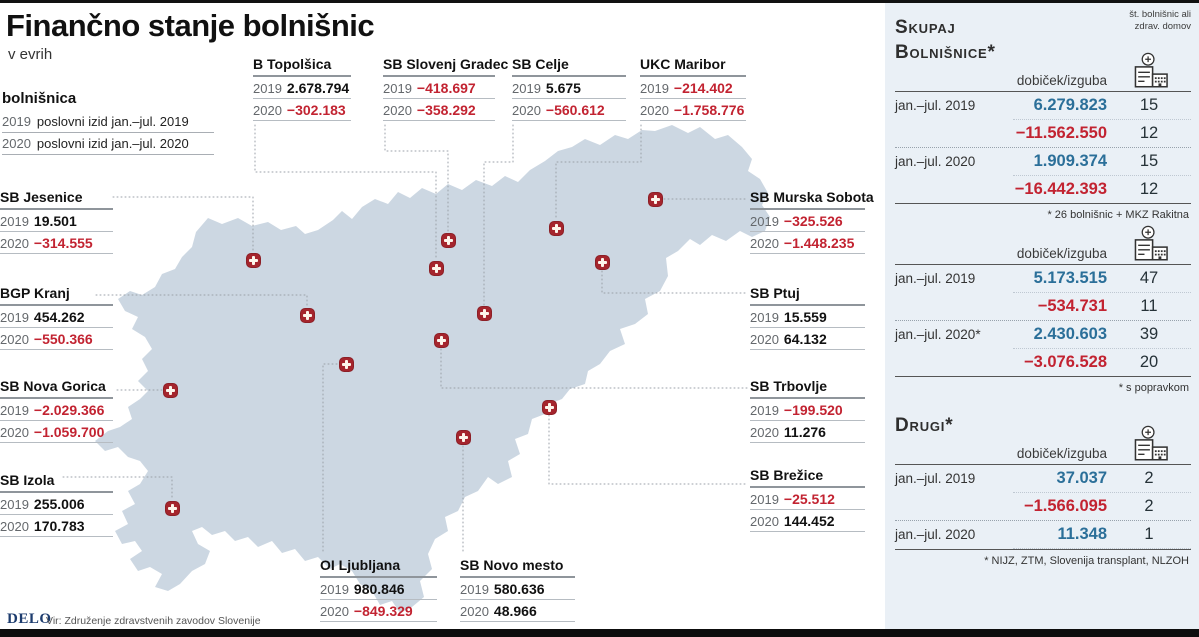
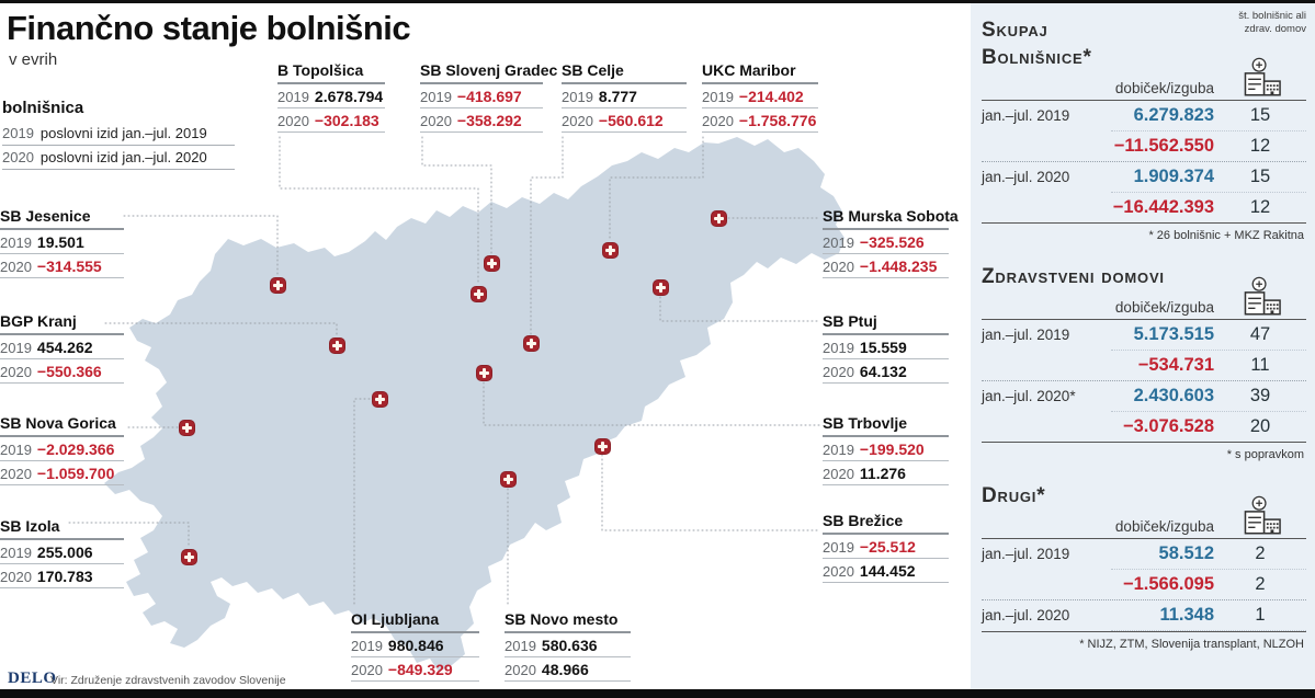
  Finančno stanje bolnišnic
  v evrih
  bolnišnica
  2019
  poslovni izid jan.–jul. 2019
  2020
  poslovni izid jan.–jul. 2020
  B Topolšica
  2019
  2.678.794
  2020
  −302.183
  SB Slovenj Gradec
  2019
  −418.697
  2020
  −358.292
  SB Celje
  2019
- 5.675
+ 8.777
  2020
  −560.612
  UKC Maribor
  2019
  −214.402
  2020
  −1.758.776
  SB Jesenice
  2019
  19.501
  2020
  −314.555
  BGP Kranj
  2019
  454.262
  2020
  −550.366
  SB Nova Gorica
  2019
  −2.029.366
  2020
  −1.059.700
  SB Izola
  2019
  255.006
  2020
  170.783
  SB Murska Sobota
  2019
  −325.526
  2020
  −1.448.235
  SB Ptuj
  2019
  15.559
  2020
  64.132
  SB Trbovlje
  2019
  −199.520
  2020
  11.276
  SB Brežice
  2019
  −25.512
  2020
  144.452
  OI Ljubljana
  2019
  980.846
  2020
  −849.329
  SB Novo mesto
  2019
  580.636
  2020
  48.966
  št. bolnišnic ali
  zdrav. domov
  Skupaj
  Bolnišnice*
  dobiček/izguba
  jan.–jul. 2019
  6.279.823
  15
  −11.562.550
  12
  jan.–jul. 2020
  1.909.374
  15
  −16.442.393
  12
  * 26 bolnišnic + MKZ Rakitna
+ Zdravstveni domovi
  dobiček/izguba
  jan.–jul. 2019
  5.173.515
  47
  −534.731
  11
  jan.–jul. 2020*
  2.430.603
  39
  −3.076.528
  20
  * s popravkom
  Drugi*
  dobiček/izguba
  jan.–jul. 2019
- 37.037
+ 58.512
  2
  −1.566.095
  2
  jan.–jul. 2020
  11.348
  1
  * NIJZ, ZTM, Slovenija transplant, NLZOH
  DELO
  Vir: Združenje zdravstvenih zavodov Slovenije
